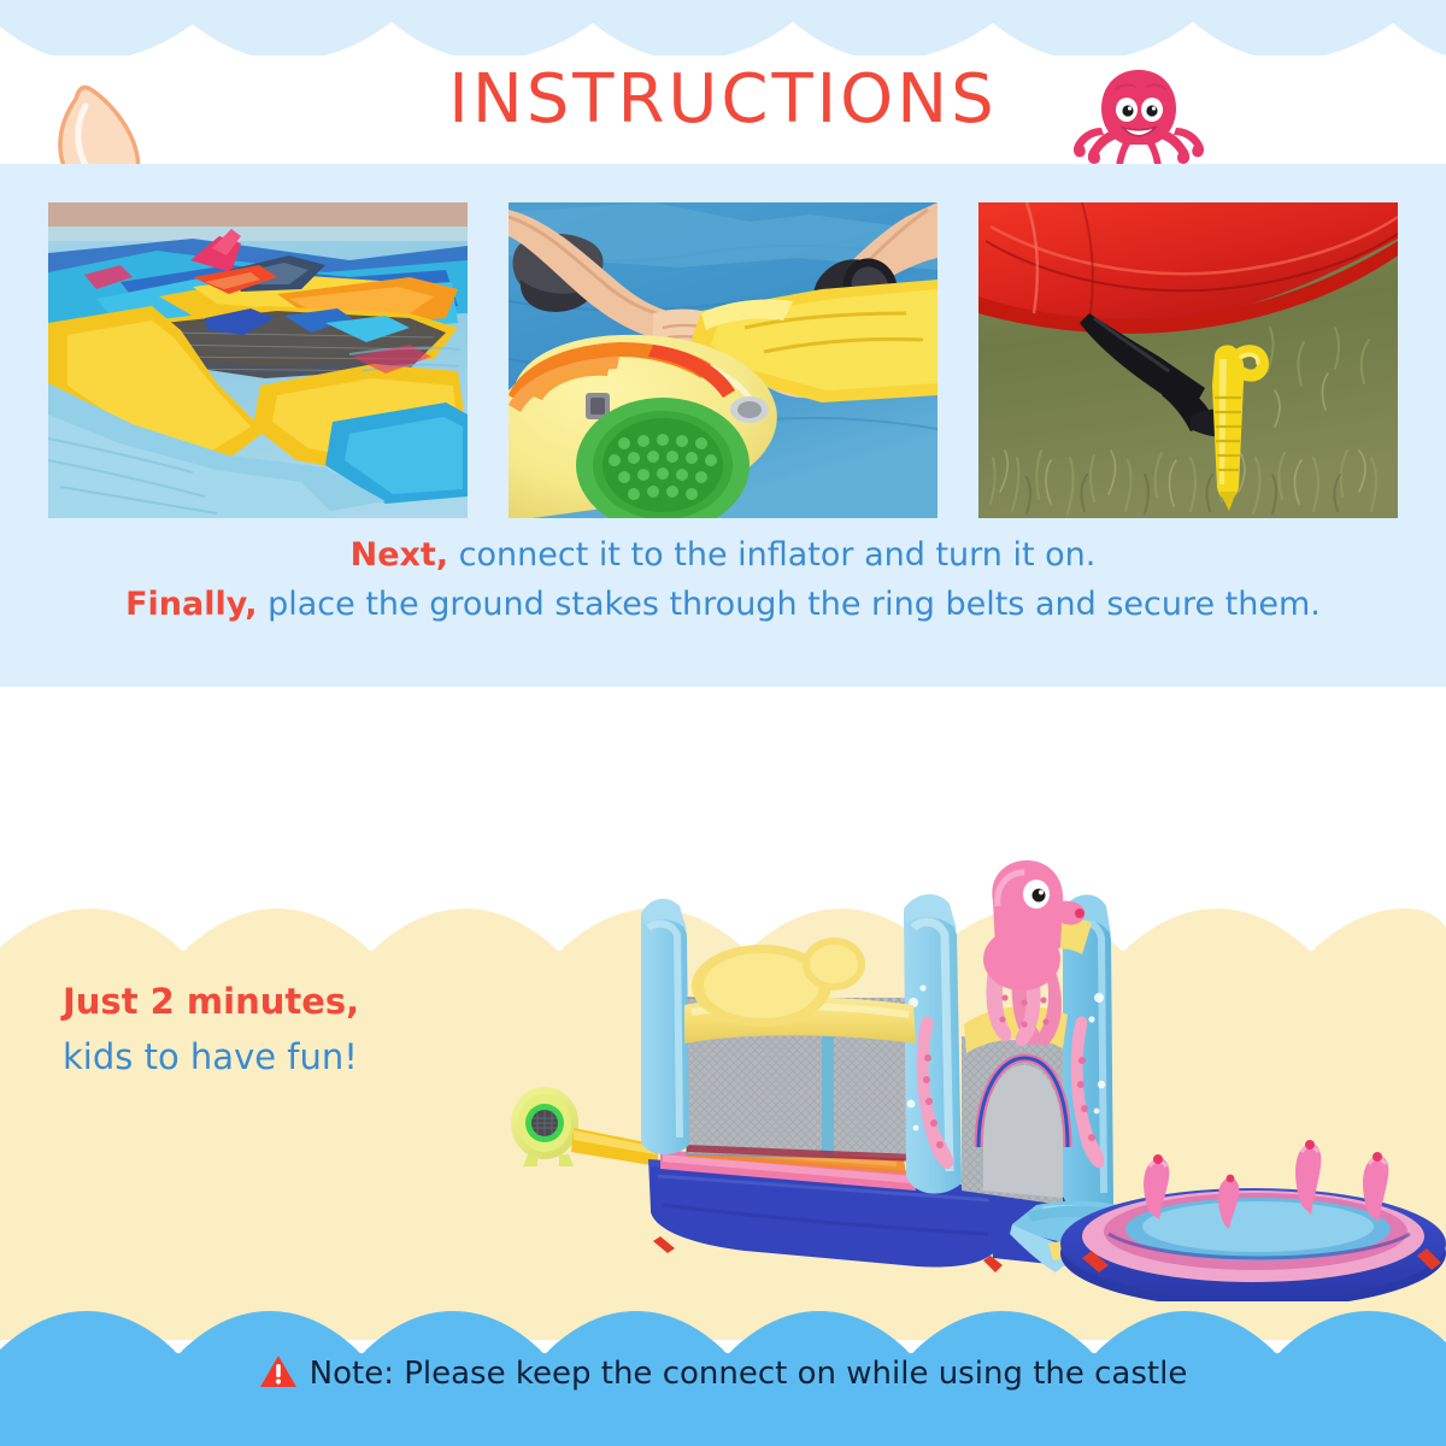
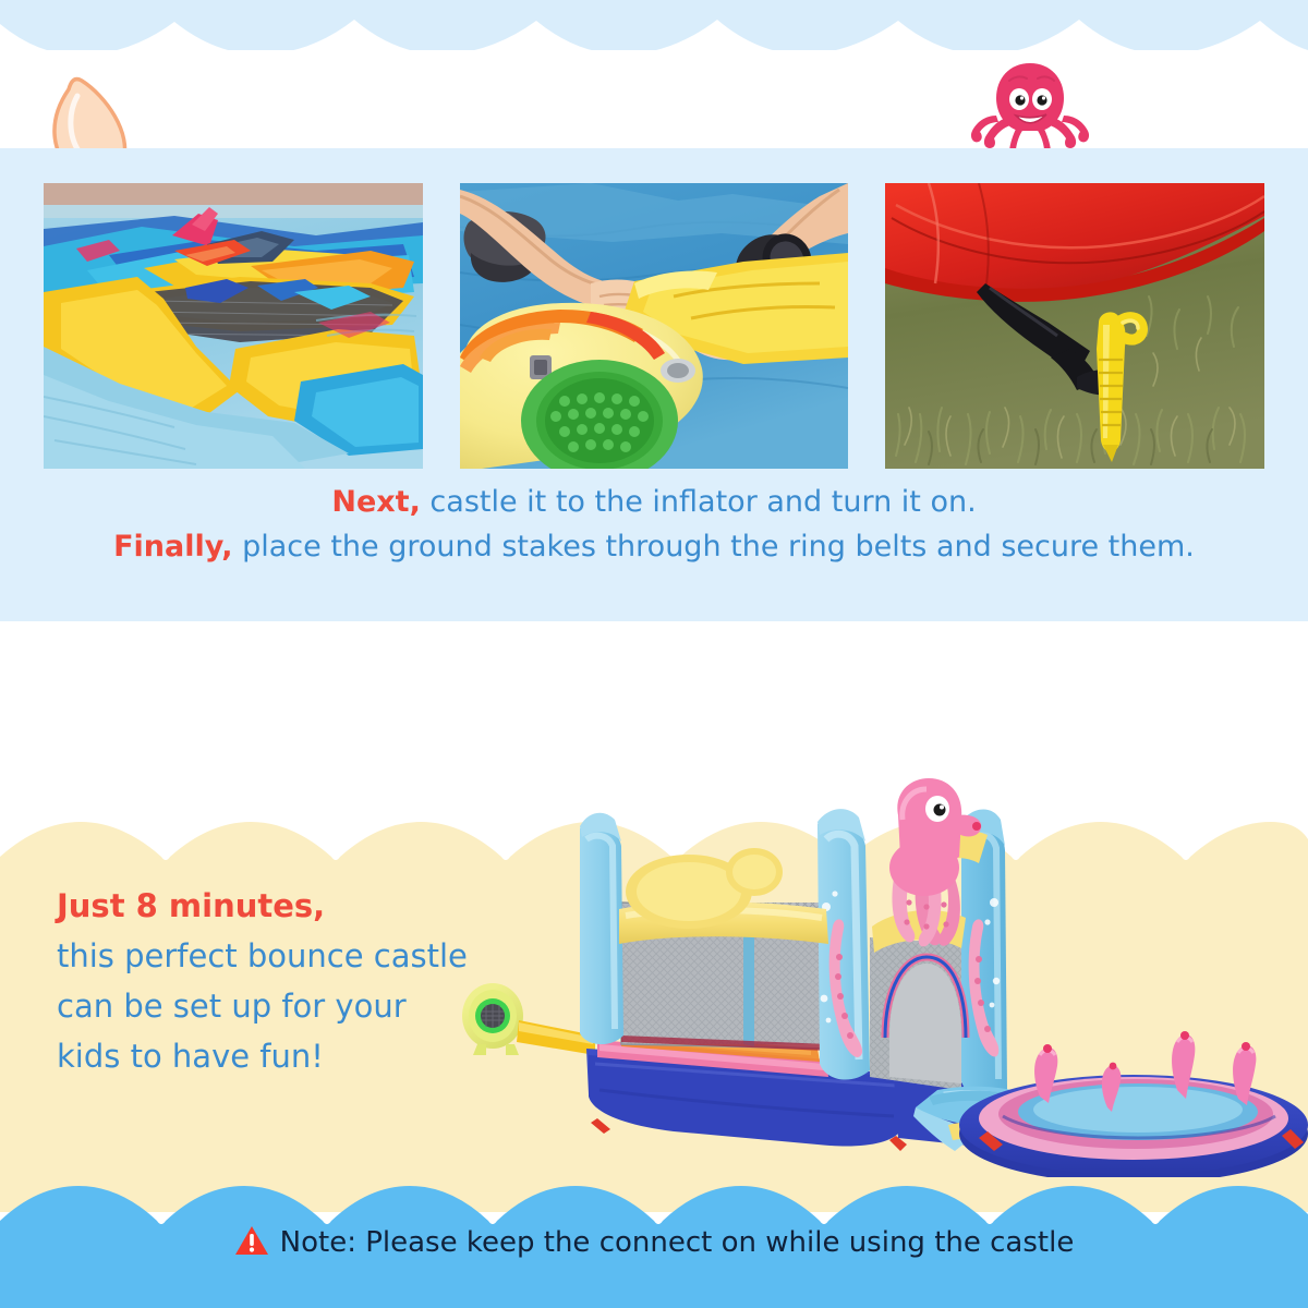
- INSTRUCTIONS
- Next, connect it to the inflator and turn it on.
+ Next, castle it to the inflator and turn it on.
  Finally, place the ground stakes through the ring belts and secure them.
- Just 2 minutes,
+ Just 8 minutes,
+ this perfect bounce castle
+ can be set up for your
  kids to have fun!
  Note: Please keep the connect on while using the castle
